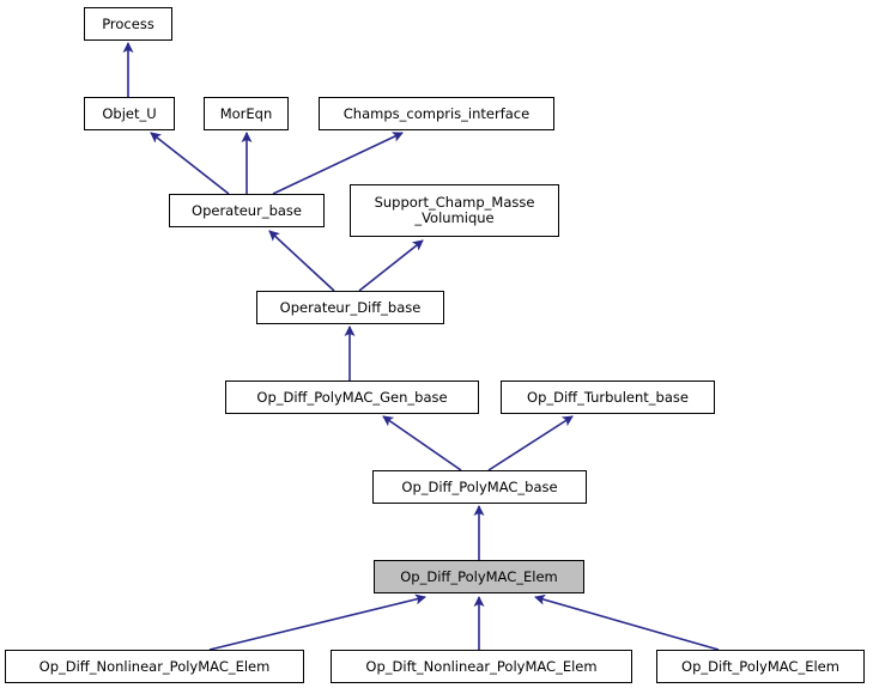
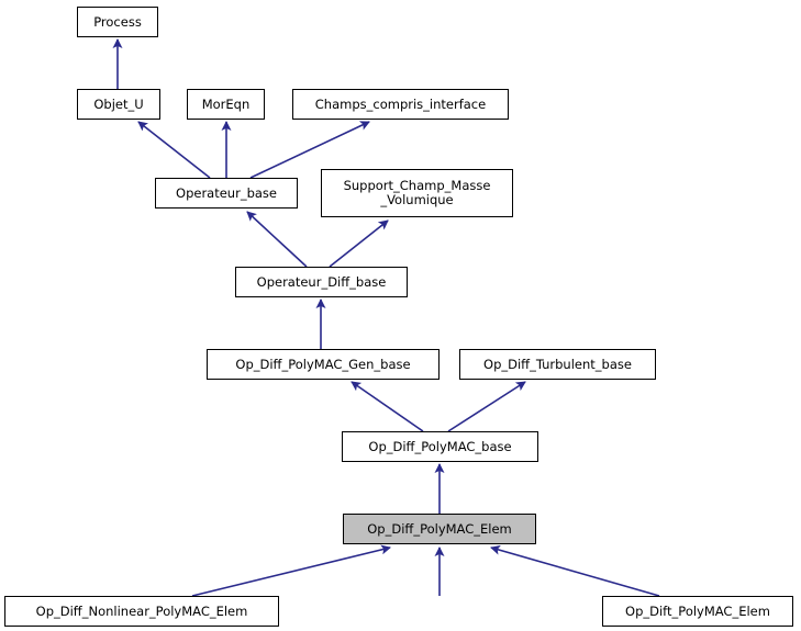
  Process
  Objet_U
  MorEqn
  Champs_compris_interface
  Operateur_base
  Support_Champ_Masse
  _Volumique
  Operateur_Diff_base
  Op_Diff_PolyMAC_Gen_base
  Op_Diff_Turbulent_base
  Op_Diff_PolyMAC_base
  Op_Diff_PolyMAC_Elem
  Op_Diff_Nonlinear_PolyMAC_Elem
- Op_Dift_Nonlinear_PolyMAC_Elem
  Op_Dift_PolyMAC_Elem
